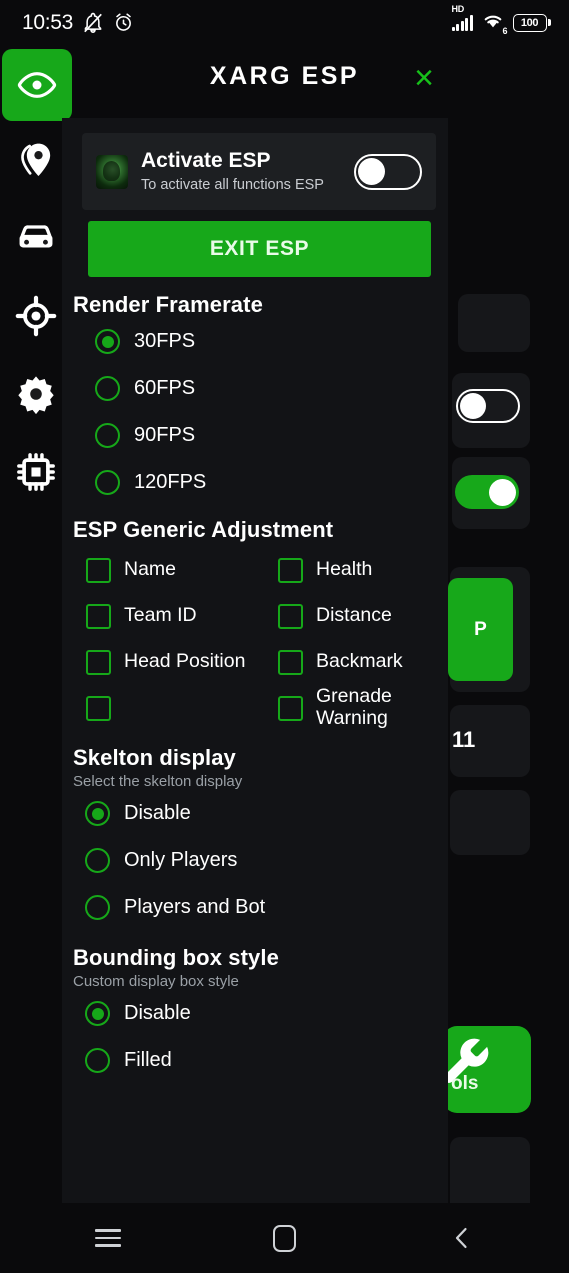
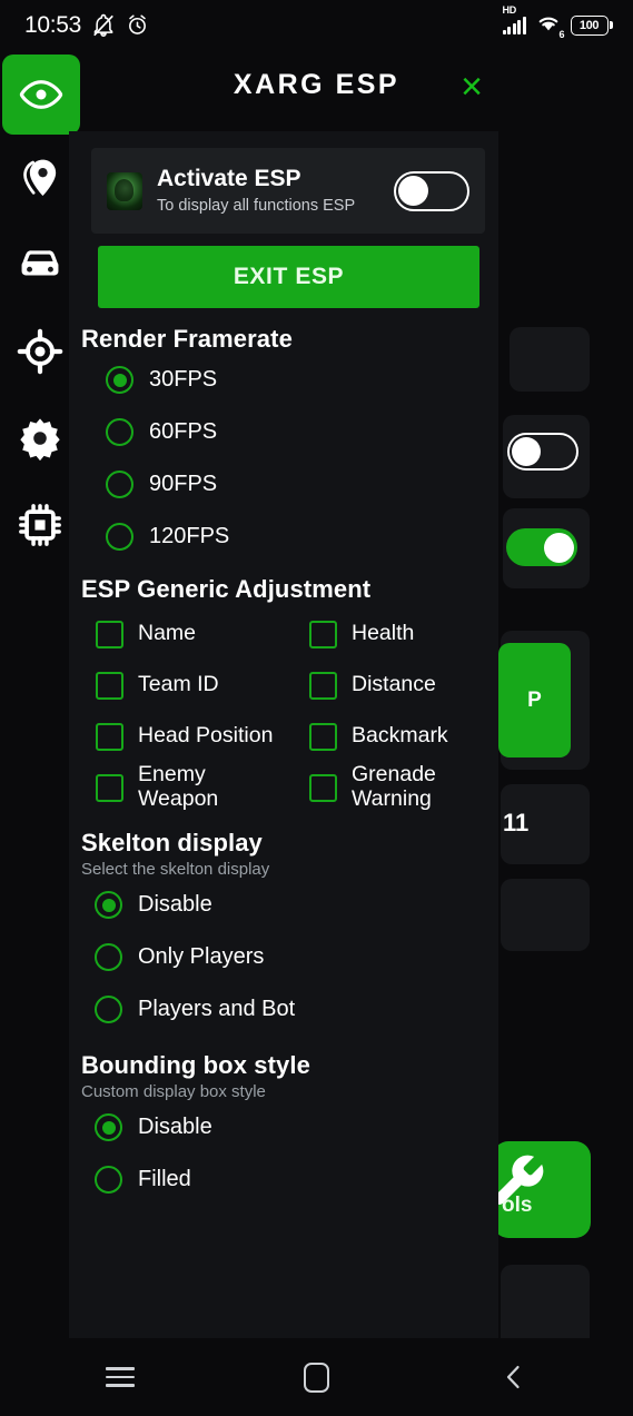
  P
  11
  ols
  10:53
  HD
  6
  100
  XARG ESP
  ×
  Activate ESP
- To activate all functions ESP
+ To display all functions ESP
  EXIT ESP
  Render Framerate
  30FPS
  60FPS
  90FPS
  120FPS
  ESP Generic Adjustment
  Name
  Health
  Team ID
  Distance
  Head Position
  Backmark
+ Enemy Weapon
  Grenade Warning
  Skelton display
  Select the skelton display
  Disable
  Only Players
  Players and Bot
  Bounding box style
  Custom display box style
  Disable
  Filled
